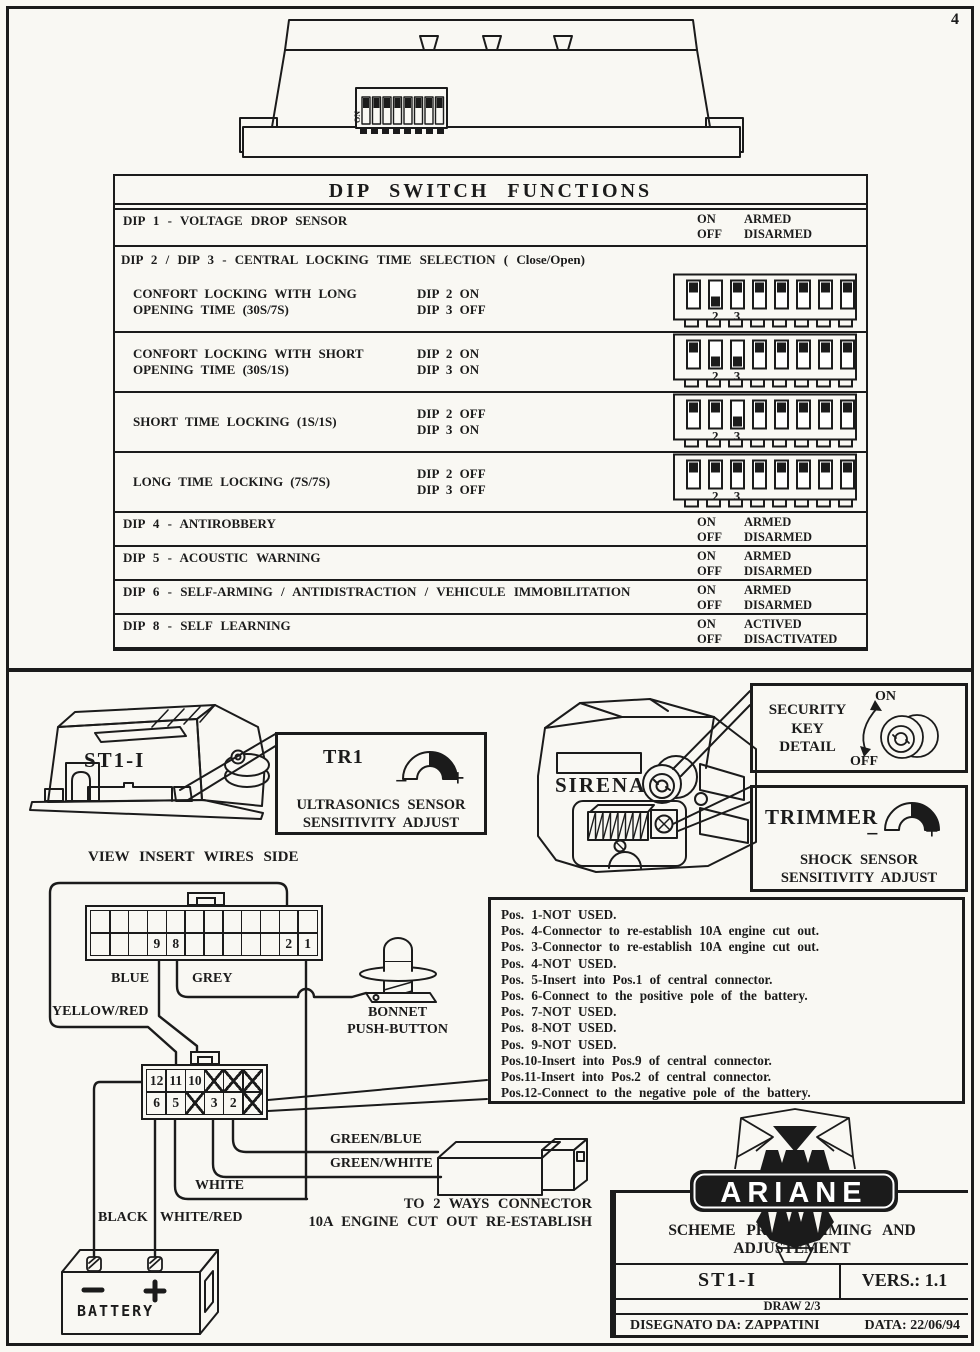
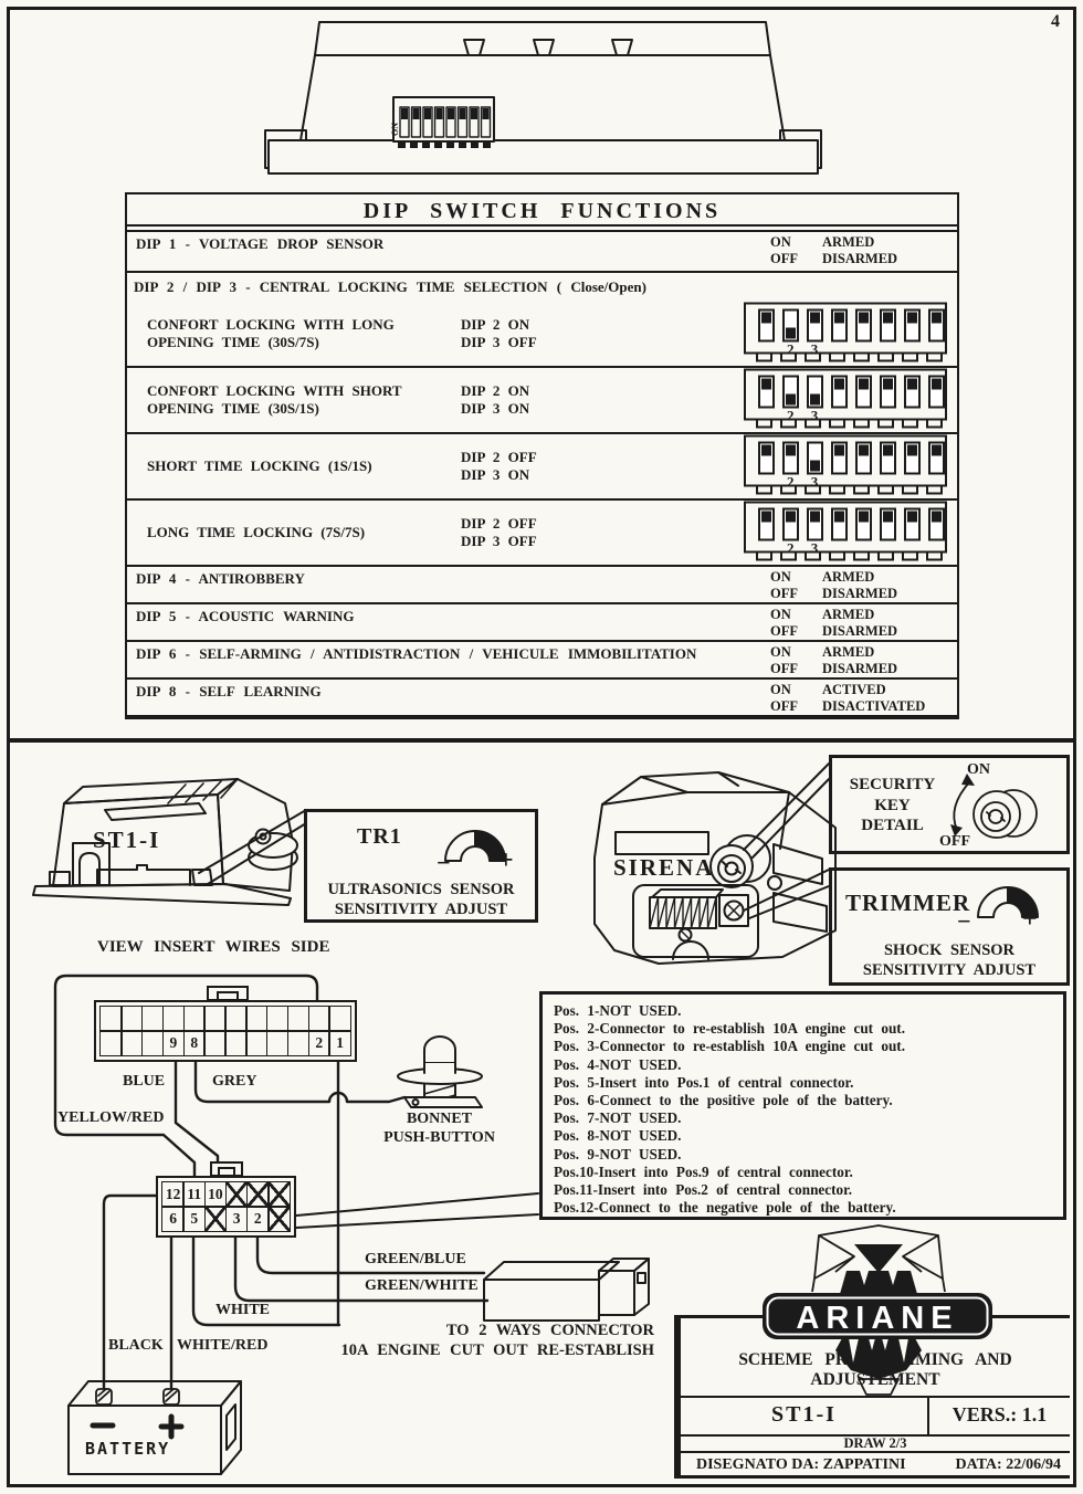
  4
  DIP SWITCH FUNCTIONS
  DIP 1 - VOLTAGE DROP SENSOR
  ON ARMED
  OFF DISARMED
  DIP 2 / DIP 3 - CENTRAL LOCKING TIME SELECTION ( Close/Open)
  CONFORT LOCKING WITH LONG
  OPENING TIME (30S/7S)
  DIP 2 ON
  DIP 3 OFF
  2 3
  CONFORT LOCKING WITH SHORT
  OPENING TIME (30S/1S)
  DIP 2 ON
  DIP 3 ON
  2 3
  SHORT TIME LOCKING (1S/1S)
  DIP 2 OFF
  DIP 3 ON
  2 3
  LONG TIME LOCKING (7S/7S)
  DIP 2 OFF
  DIP 3 OFF
  2 3
  DIP 4 - ANTIROBBERY
  ON ARMED
  OFF DISARMED
  DIP 5 - ACOUSTIC WARNING
  ON ARMED
  OFF DISARMED
  DIP 6 - SELF-ARMING / ANTIDISTRACTION / VEHICULE IMMOBILITATION
  ON ARMED
  OFF DISARMED
  DIP 8 - SELF LEARNING
  ON ACTIVED
  OFF DISACTIVATED
  TR1
  −
  +
  ULTRASONICS SENSOR
  SENSITIVITY ADJUST
  SECURITY
  KEY
  DETAIL
  ON
  OFF
  TRIMMER
  −
  +
  SHOCK SENSOR
  SENSITIVITY ADJUST
  ST1-I
  VIEW INSERT WIRES SIDE
  SIRENA
  9
  8
  2
  1
  12
  11
  10
  6
  5
  3
  2
  BLUE
  GREY
  YELLOW/RED
  WHITE
  GREEN/BLUE
  GREEN/WHITE
  BLACK
  WHITE/RED
  BONNET
  PUSH-BUTTON
  TO 2 WAYS CONNECTOR
  10A ENGINE CUT OUT RE-ESTABLISH
  BATTERY
  Pos. 1-NOT USED.
- Pos. 4-Connector to re-establish 10A engine cut out.
+ Pos. 2-Connector to re-establish 10A engine cut out.
  Pos. 3-Connector to re-establish 10A engine cut out.
  Pos. 4-NOT USED.
  Pos. 5-Insert into Pos.1 of central connector.
  Pos. 6-Connect to the positive pole of the battery.
  Pos. 7-NOT USED.
  Pos. 8-NOT USED.
  Pos. 9-NOT USED.
  Pos.10-Insert into Pos.9 of central connector.
  Pos.11-Insert into Pos.2 of central connector.
  Pos.12-Connect to the negative pole of the battery.
  SCHEME PRMING AND ADJUENT
  ST1-I
  VERS.: 1.1
  DRAW 2/3
  DISEGNATO DA: ZAPPATINI
  DATA: 22/06/94
  ARIANE
